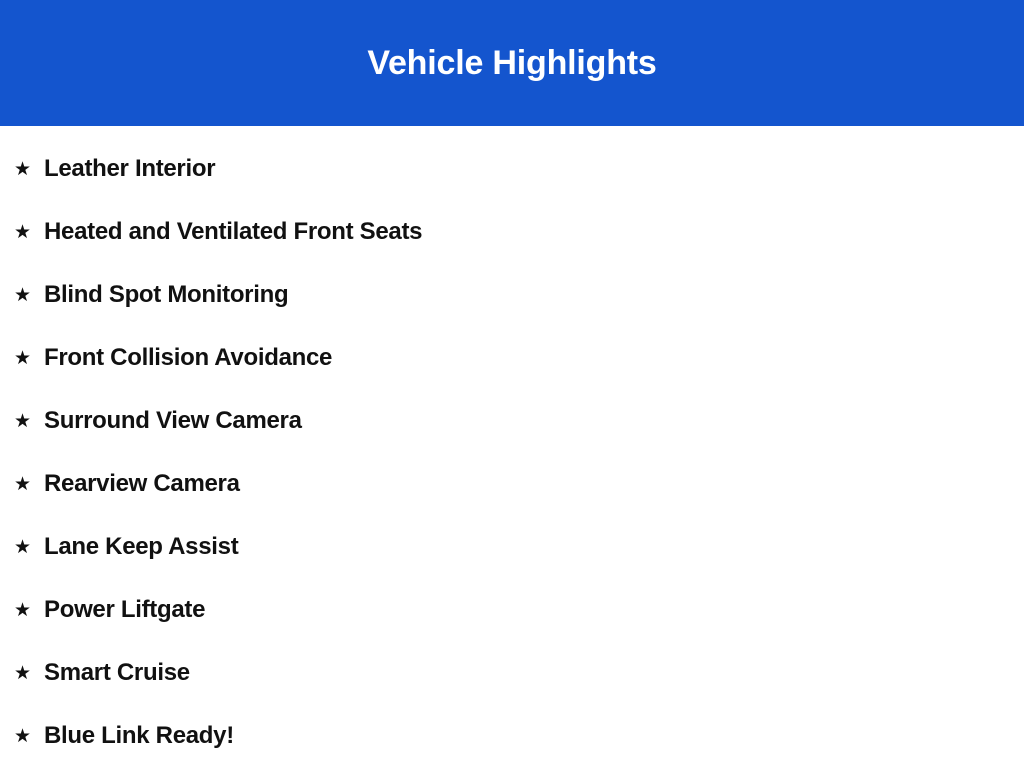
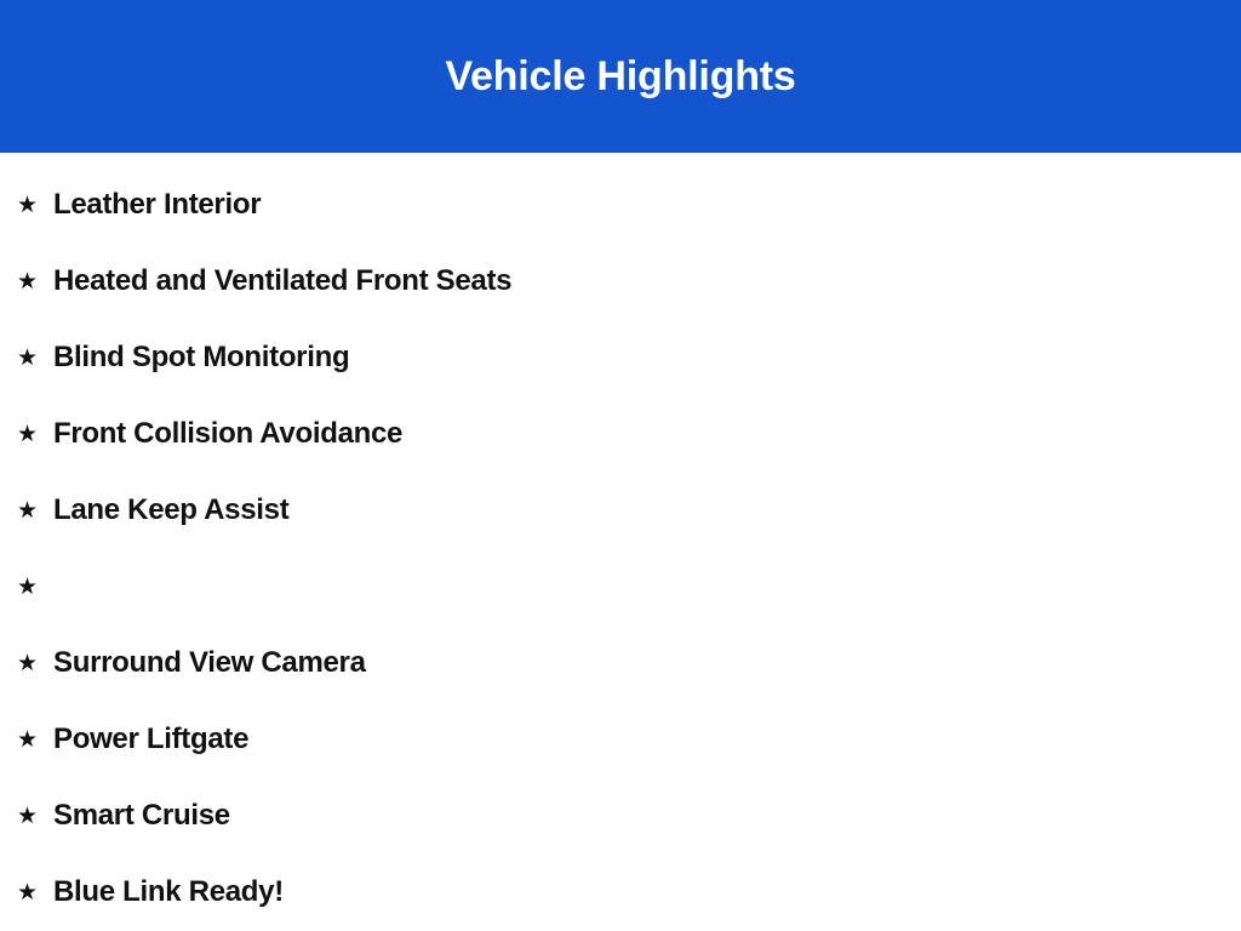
  Vehicle Highlights
  ★
  Leather Interior
  ★
  Heated and Ventilated Front Seats
  ★
  Blind Spot Monitoring
  ★
  Front Collision Avoidance
  ★
- Surround View Camera
+ Lane Keep Assist
  ★
- Rearview Camera
  ★
- Lane Keep Assist
+ Surround View Camera
  ★
  Power Liftgate
  ★
  Smart Cruise
  ★
  Blue Link Ready!
